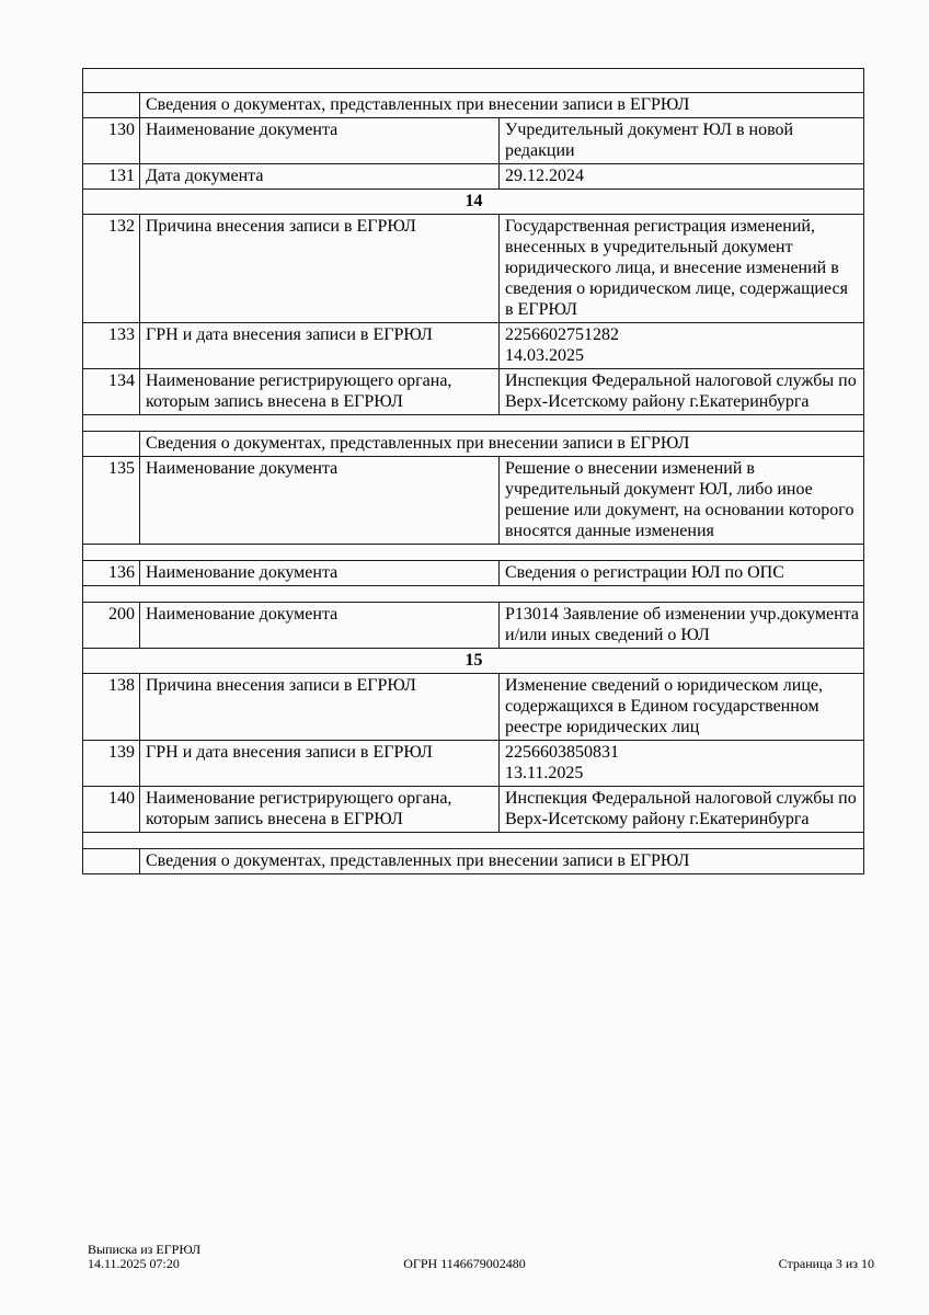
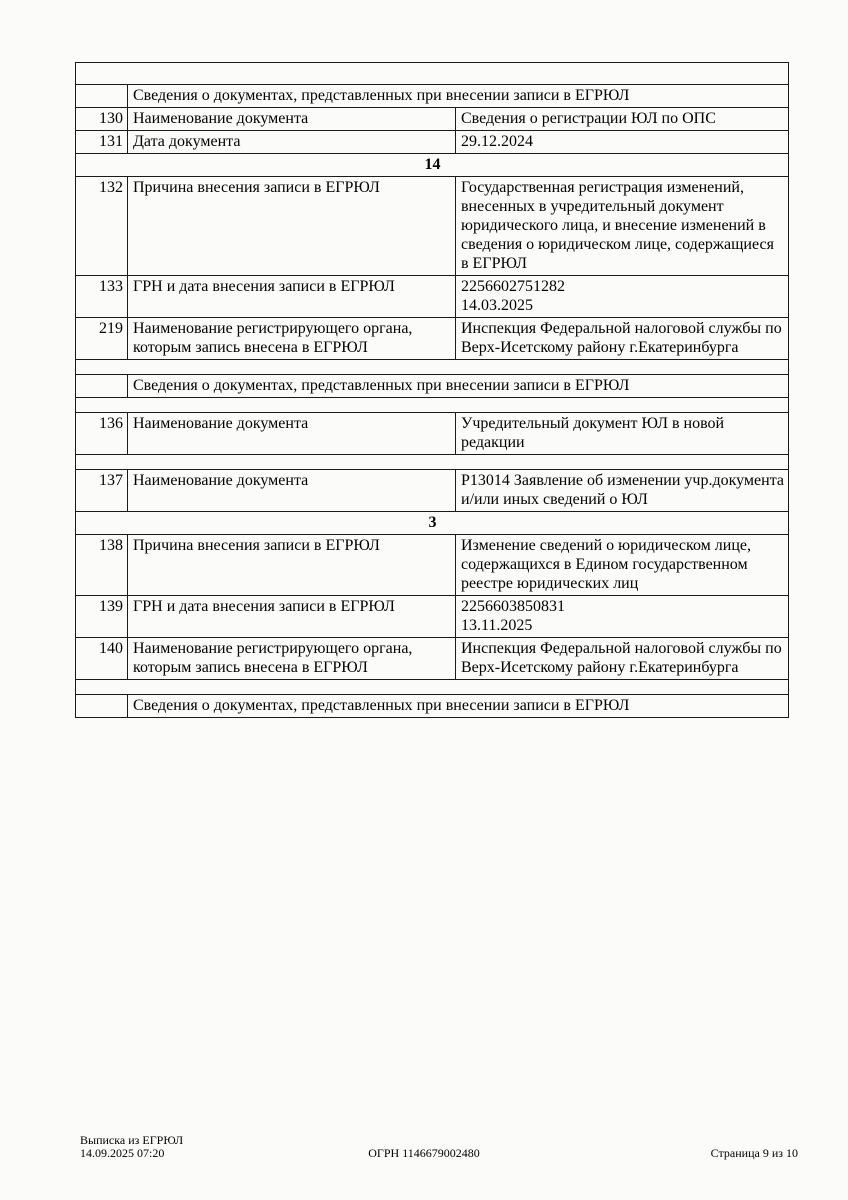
  	Сведения о документах, представленных при внесении записи в ЕГРЮЛ
- 130	Наименование документа	Учредительный документ ЮЛ в новой редакции
+ 130	Наименование документа	Сведения о регистрации ЮЛ по ОПС
  131	Дата документа	29.12.2024
  14
  132	Причина внесения записи в ЕГРЮЛ	Государственная регистрация изменений, внесенных в учредительный документ юридического лица, и внесение изменений в сведения о юридическом лице, содержащиеся в ЕГРЮЛ
  133	ГРН и дата внесения записи в ЕГРЮЛ	2256602751282 14.03.2025
- 134	Наименование регистрирующего органа, которым запись внесена в ЕГРЮЛ	Инспекция Федеральной налоговой службы по Верх-Исетскому району г.Екатеринбурга
+ 219	Наименование регистрирующего органа, которым запись внесена в ЕГРЮЛ	Инспекция Федеральной налоговой службы по Верх-Исетскому району г.Екатеринбурга
  	Сведения о документах, представленных при внесении записи в ЕГРЮЛ
- 135	Наименование документа	Решение о внесении изменений в учредительный документ ЮЛ, либо иное решение или документ, на основании которого вносятся данные изменения
- 136	Наименование документа	Сведения о регистрации ЮЛ по ОПС
+ 136	Наименование документа	Учредительный документ ЮЛ в новой редакции
- 200	Наименование документа	Р13014 Заявление об изменении учр.документа и/или иных сведений о ЮЛ
+ 137	Наименование документа	Р13014 Заявление об изменении учр.документа и/или иных сведений о ЮЛ
- 15
+ 3
  138	Причина внесения записи в ЕГРЮЛ	Изменение сведений о юридическом лице, содержащихся в Едином государственном реестре юридических лиц
  139	ГРН и дата внесения записи в ЕГРЮЛ	2256603850831 13.11.2025
  140	Наименование регистрирующего органа, которым запись внесена в ЕГРЮЛ	Инспекция Федеральной налоговой службы по Верх-Исетскому району г.Екатеринбурга
  	Сведения о документах, представленных при внесении записи в ЕГРЮЛ
  Выписка из ЕГРЮЛ
- 14.11.2025 07:20
+ 14.09.2025 07:20
  ОГРН 1146679002480
- Страница 3 из 10
+ Страница 9 из 10
